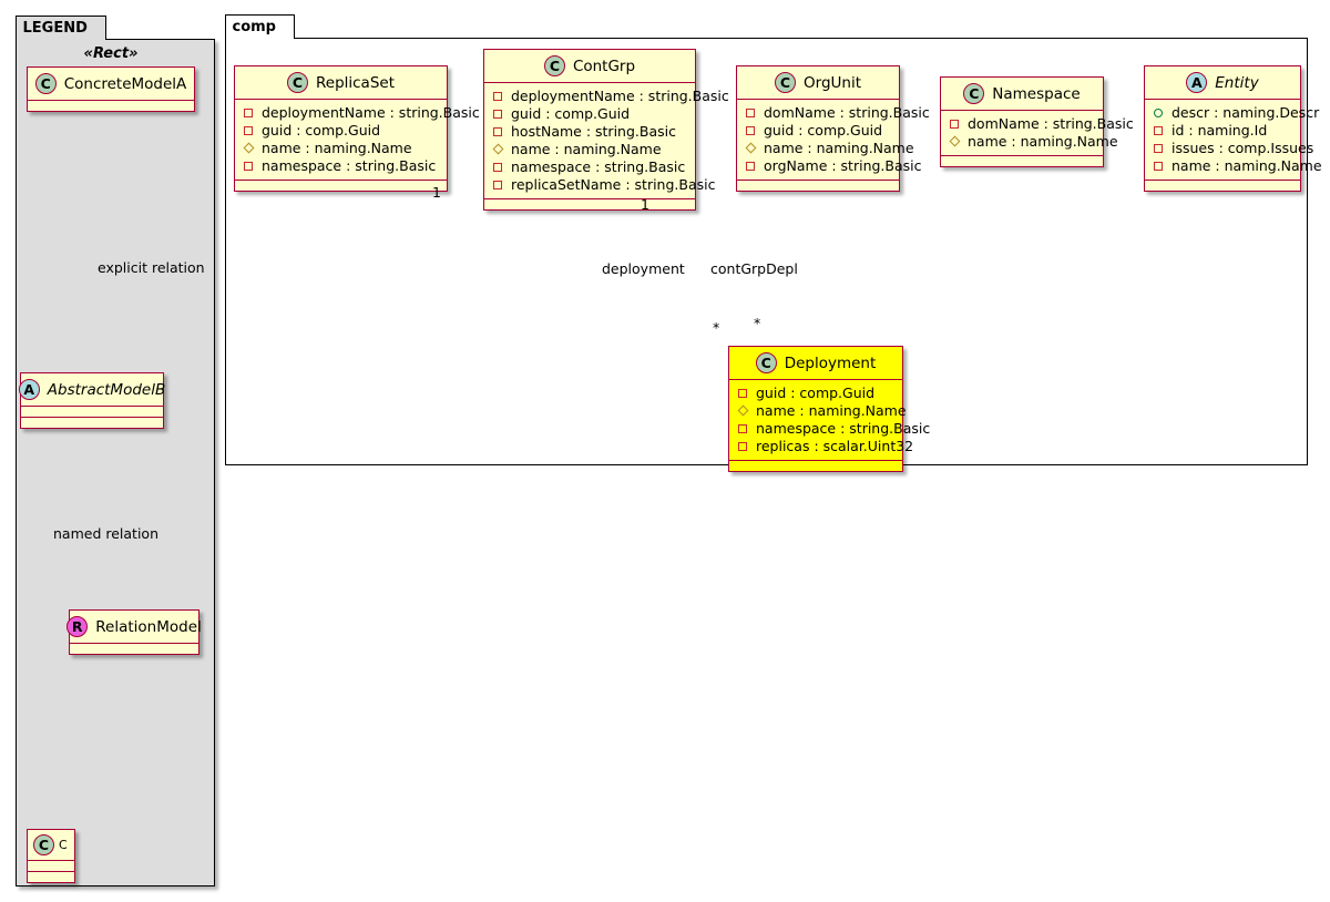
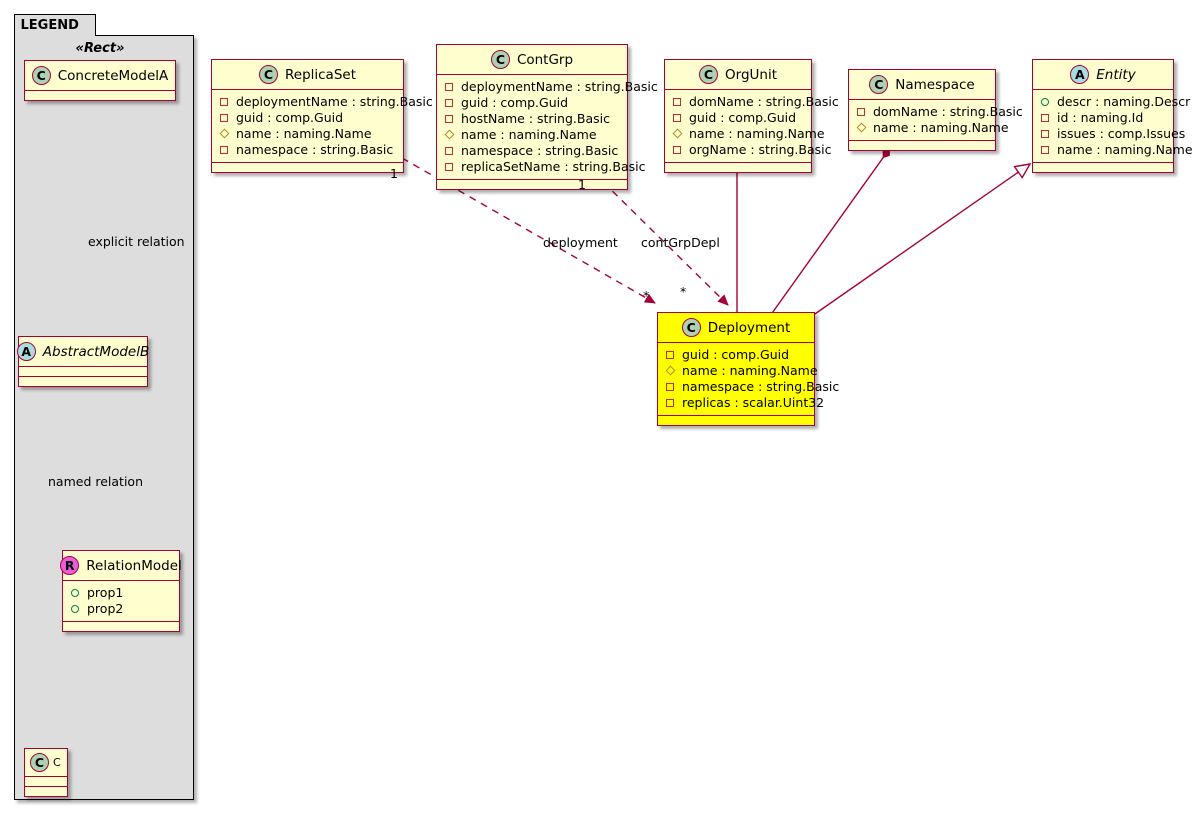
  LEGEND
  «Rect»
  C
  ConcreteModelA
  explicit relation
  A
  AbstractModelB
  named relation
  R
  RelationModel
+ prop1
+ prop2
  C
  C
- comp
  C
  ReplicaSet
  deploymentName : string.Basic
  guid : comp.Guid
  name : naming.Name
  namespace : string.Basic
  C
  ContGrp
  deploymentName : string.Basic
  guid : comp.Guid
  hostName : string.Basic
  name : naming.Name
  namespace : string.Basic
  replicaSetName : string.Basic
  C
  OrgUnit
  domName : string.Basic
  guid : comp.Guid
  name : naming.Name
  orgName : string.Basic
  C
  Namespace
  domName : string.Basic
  name : naming.Name
  A
  Entity
  descr : naming.Descr
  id : naming.Id
  issues : comp.Issues
  name : naming.Name
  C
  Deployment
  guid : comp.Guid
  name : naming.Name
  namespace : string.Basic
  replicas : scalar.Uint32
  1
  1
  deployment
  contGrpDepl
  *
  *
